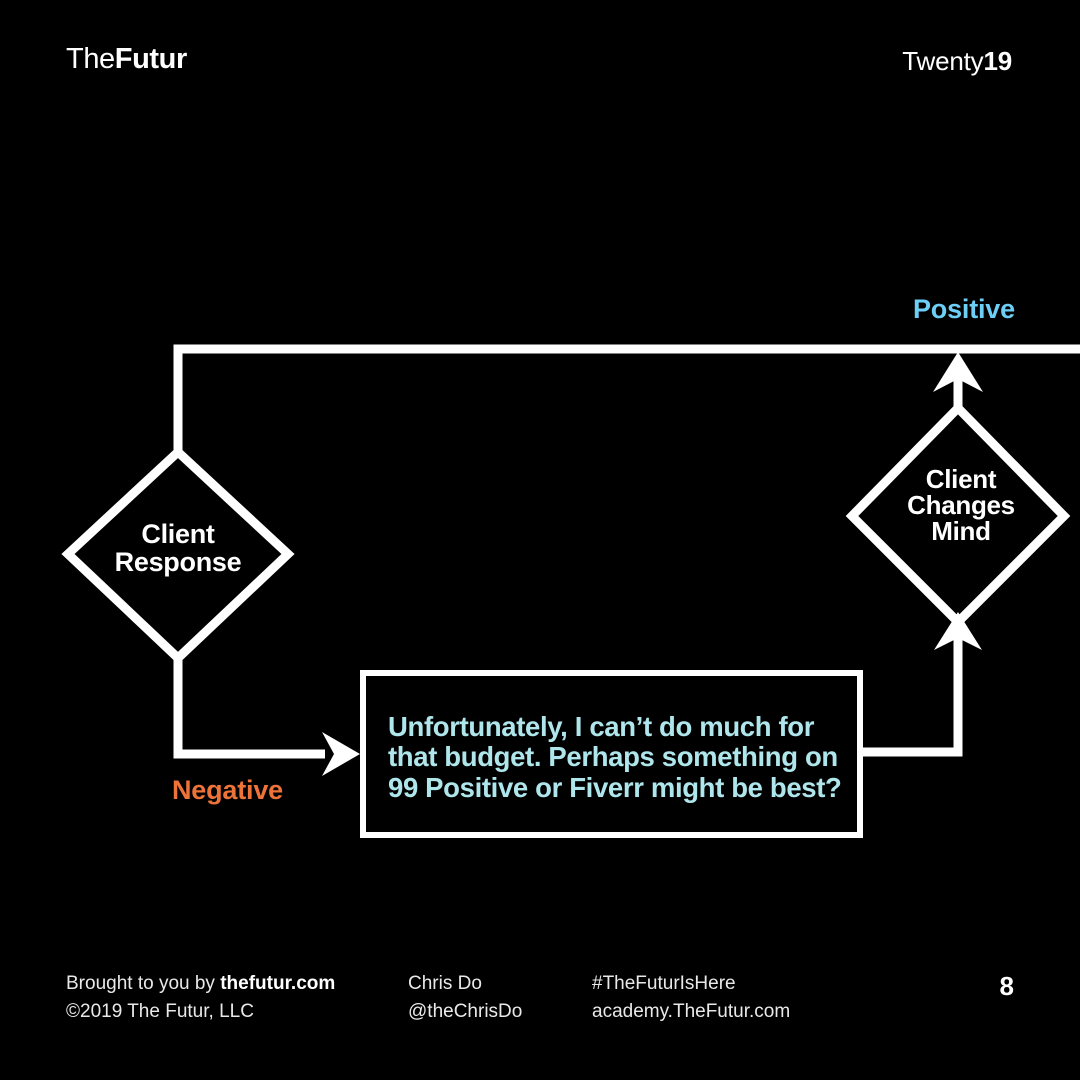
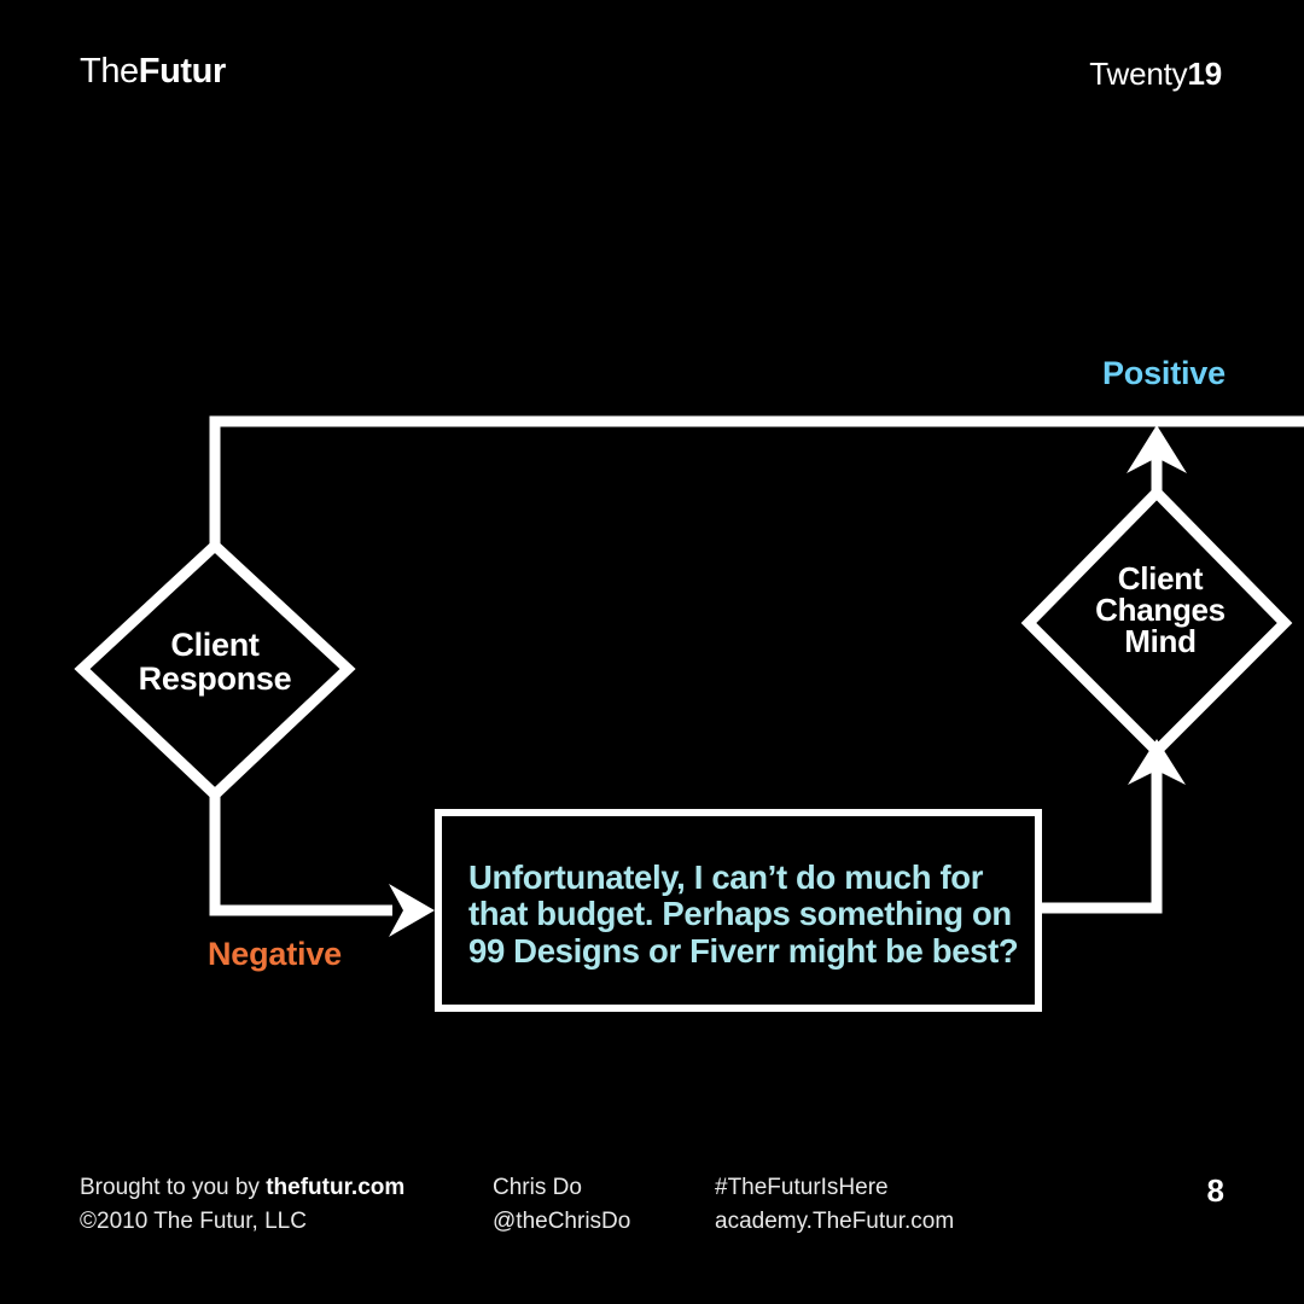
  TheFutur
  Twenty19
  Client
  Response
  Client
  Changes
  Mind
  Positive
  Negative
- Unfortunately, I can’t do much for that budget. Perhaps something on 99 Positive or Fiverr might be best?
+ Unfortunately, I can’t do much for that budget. Perhaps something on 99 Designs or Fiverr might be best?
  Brought to you by thefutur.com
- ©2019 The Futur, LLC
+ ©2010 The Futur, LLC
  Chris Do
  @theChrisDo
  #TheFuturIsHere
  academy.TheFutur.com
  8
